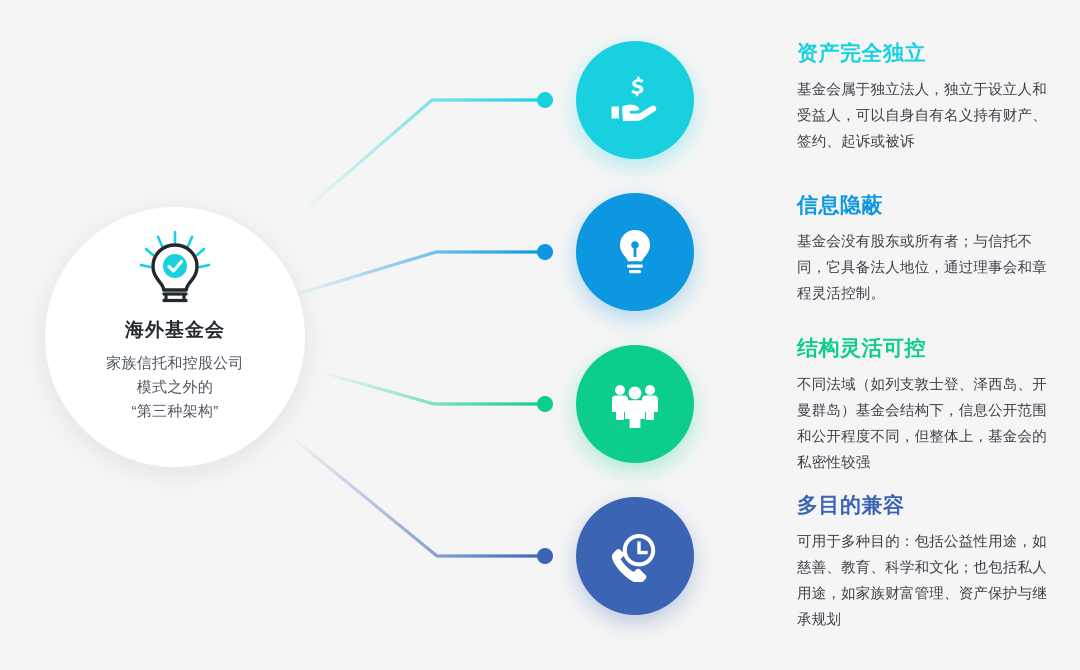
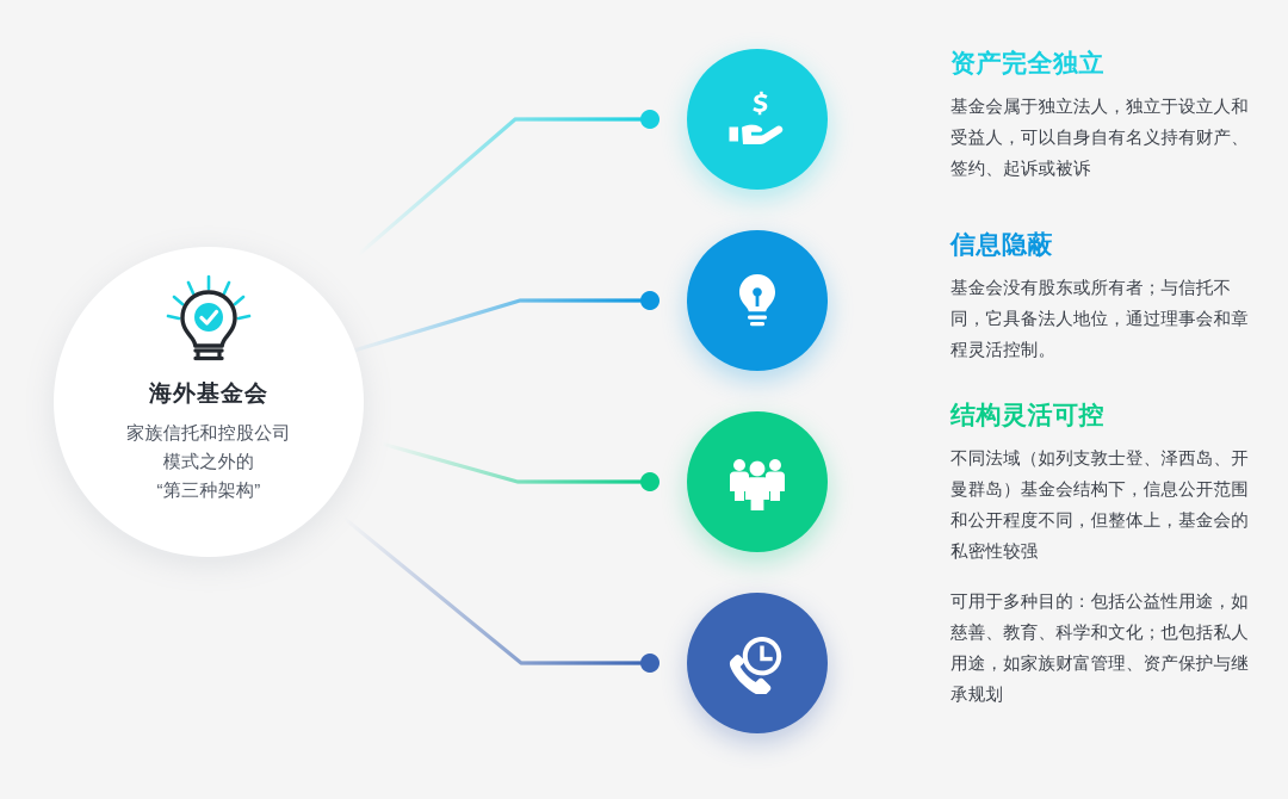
  海外基金会
  家族信托和控股公司
  模式之外的
  “第三种架构”
  资产完全独立
  基金会属于独立法人，独立于设立人和受益人，可以自身自有名义持有财产、签约、起诉或被诉
  信息隐蔽
  基金会没有股东或所有者；与信托不同，它具备法人地位，通过理事会和章程灵活控制。
  结构灵活可控
  不同法域（如列支敦士登、泽西岛、开曼群岛）基金会结构下，信息公开范围和公开程度不同，但整体上，基金会的私密性较强
- 多目的兼容
  可用于多种目的：包括公益性用途，如慈善、教育、科学和文化；也包括私人用途，如家族财富管理、资产保护与继承规划
